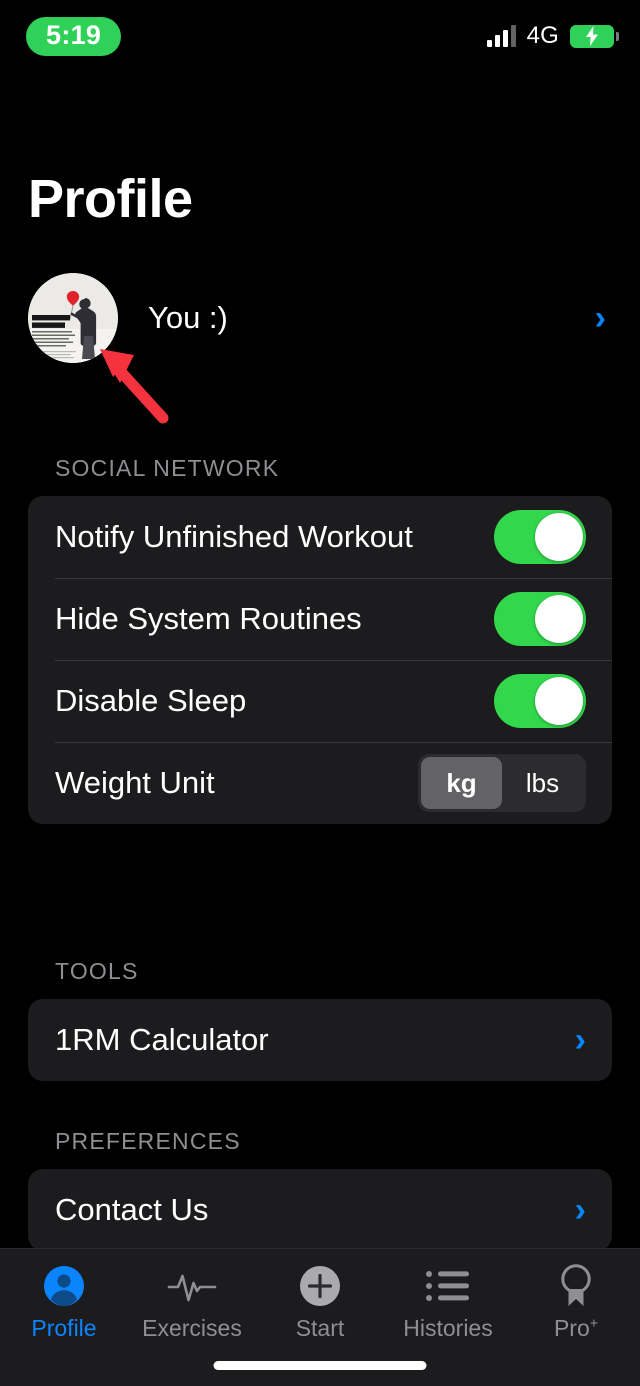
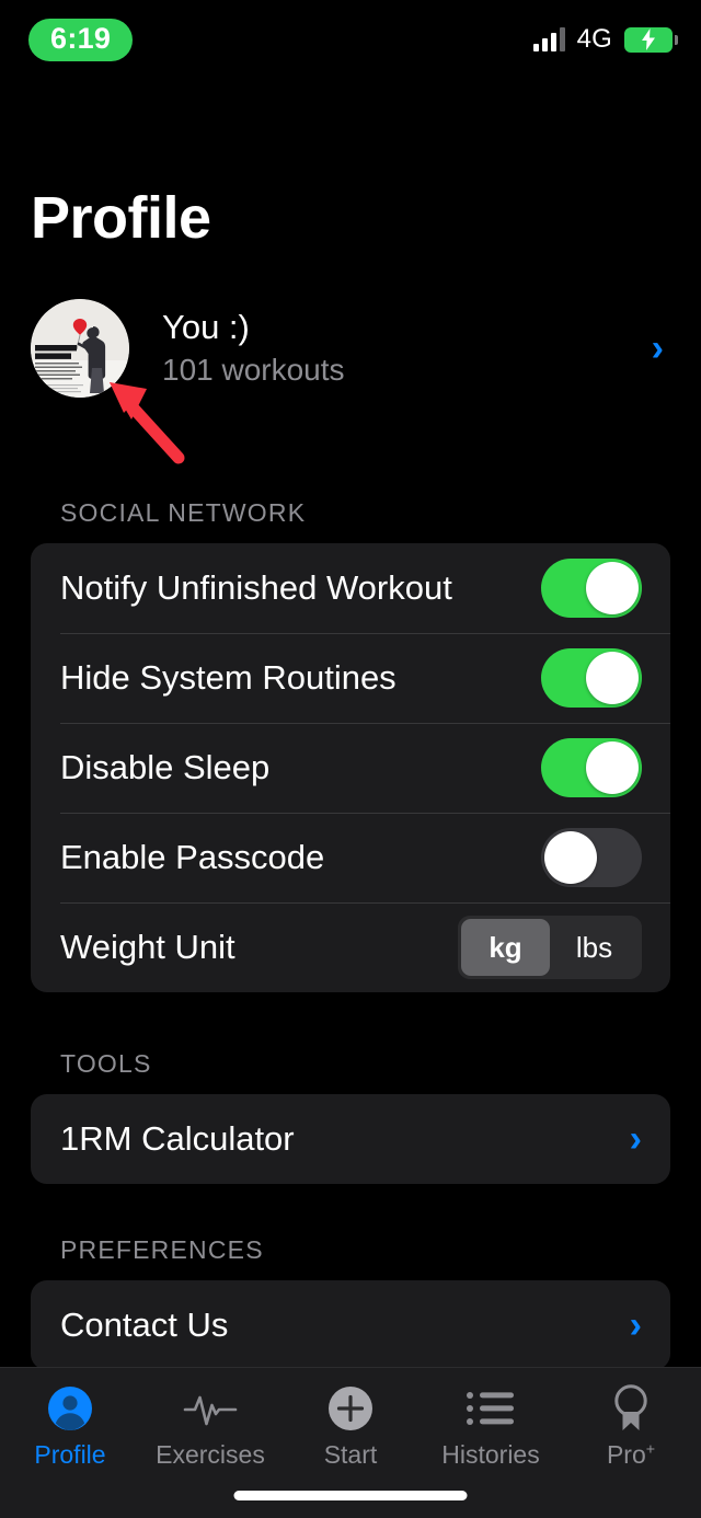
- 5:19
+ 6:19
  4G
  Profile
  You :)
+ 101 workouts
  ›
  SOCIAL NETWORK
  Notify Unfinished Workout
  Hide System Routines
  Disable Sleep
+ Enable Passcode
  Weight Unit
  kg
  lbs
  TOOLS
  1RM Calculator
  ›
  PREFERENCES
  Contact Us
  ›
  Profile
  Exercises
  Start
  Histories
  Pro+
